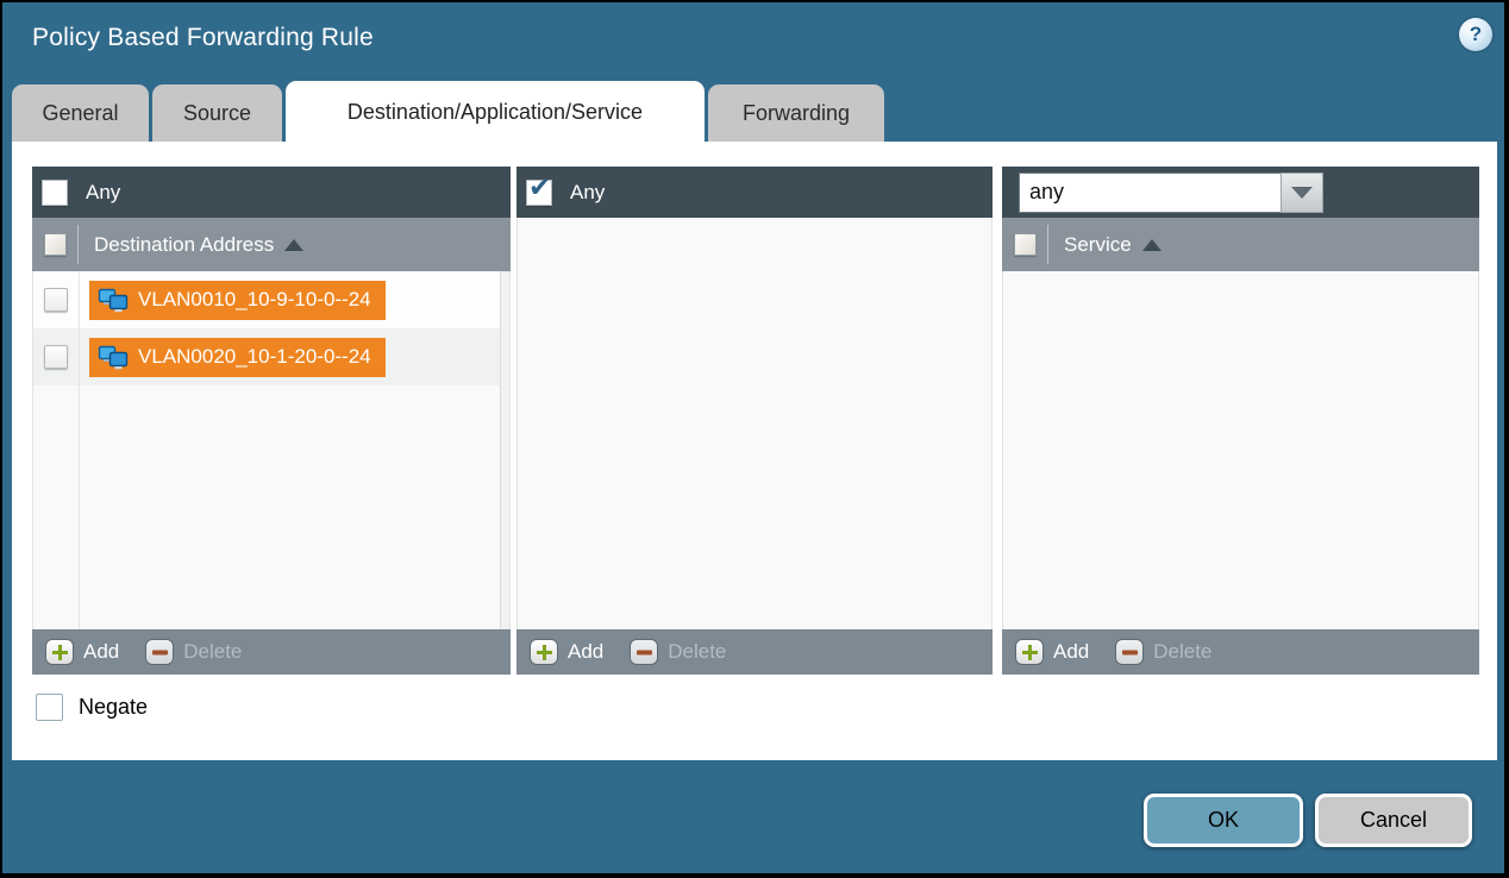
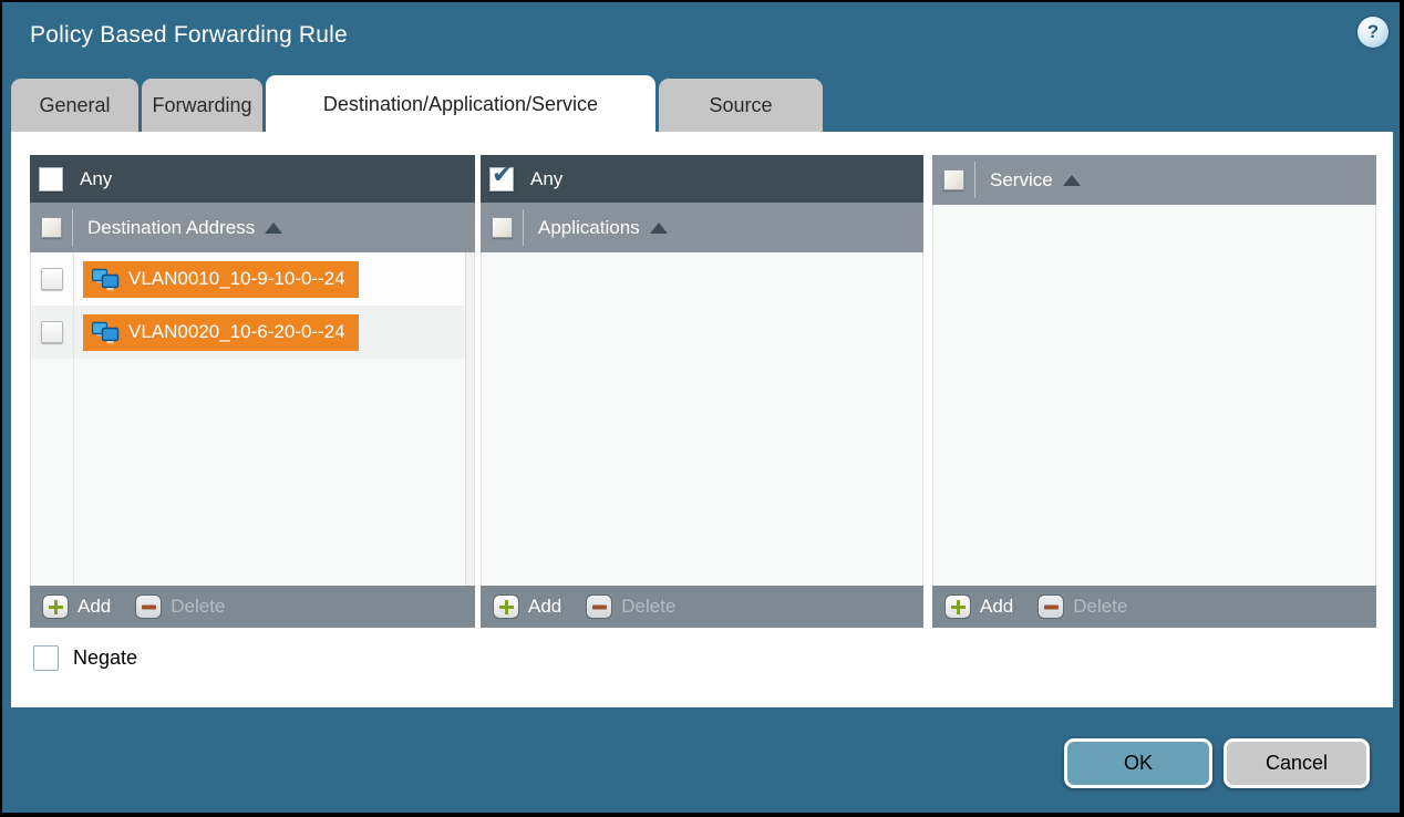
  Policy Based Forwarding Rule
  ?
  General
- Source
+ Forwarding
  Destination/Application/Service
- Forwarding
+ Source
  Any
  Destination Address
  VLAN0010_10-9-10-0--24
- VLAN0020_10-1-20-0--24
+ VLAN0020_10-6-20-0--24
  Add
  Delete
  Any
+ Applications
  Add
  Delete
- any
  Service
  Add
  Delete
  Negate
  OK
  Cancel
